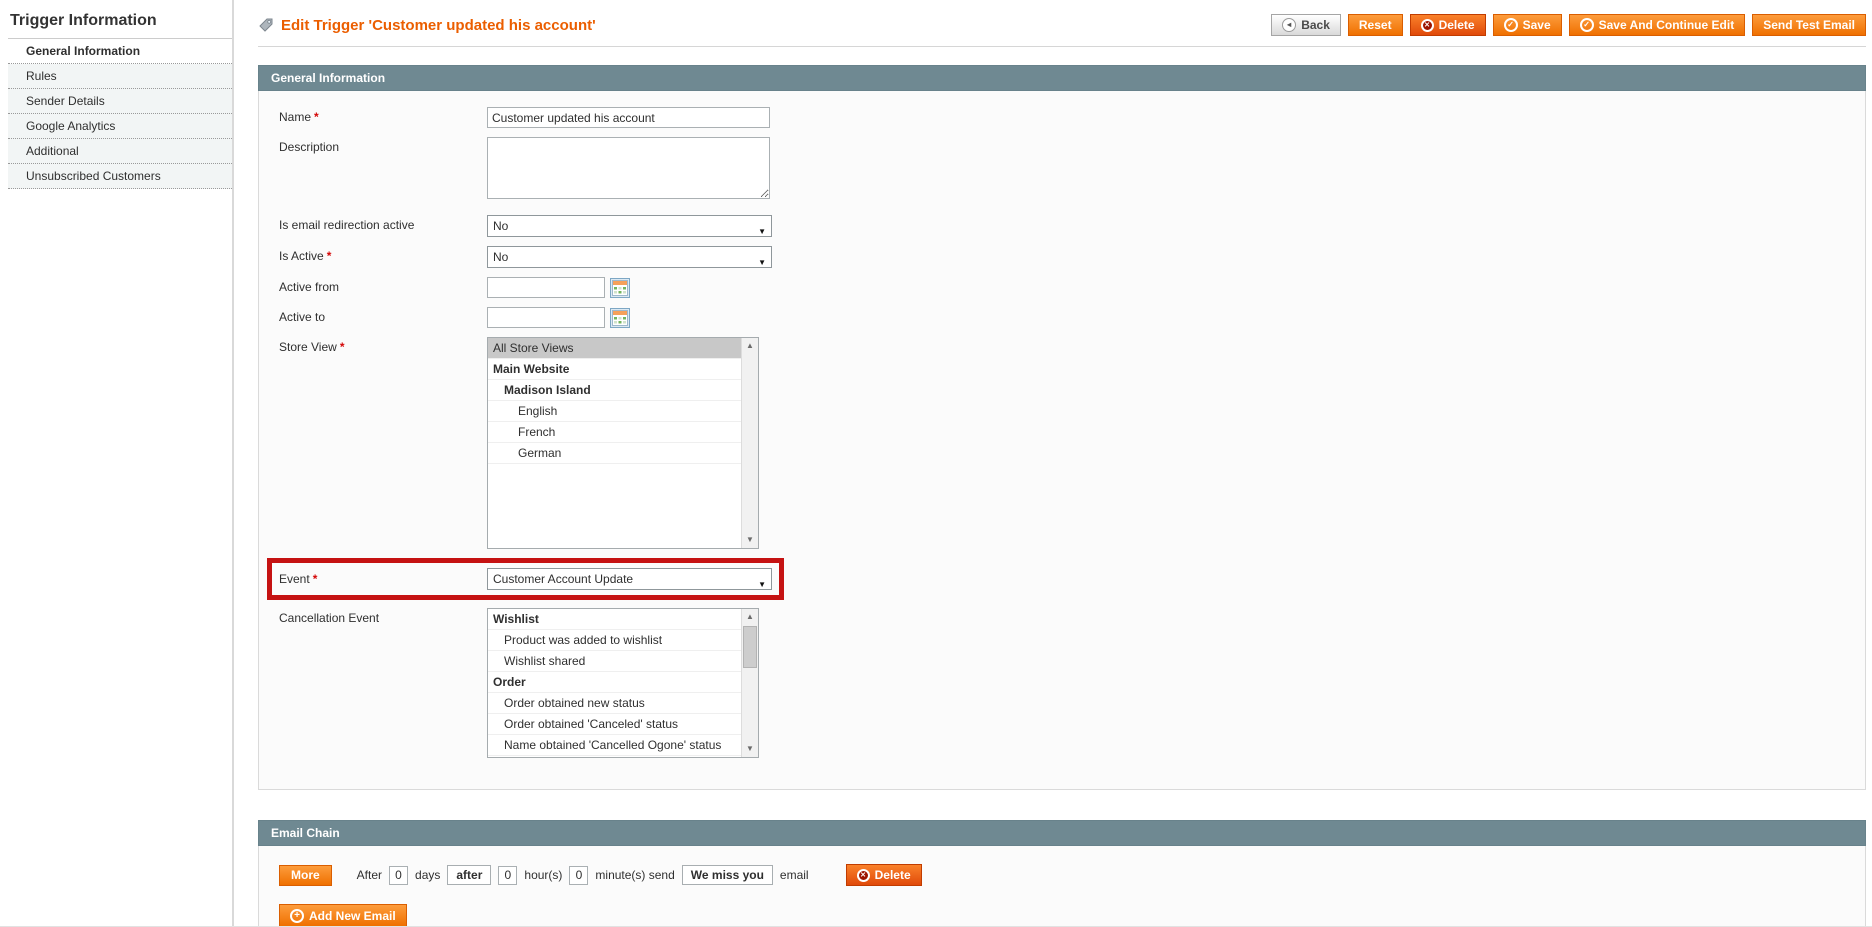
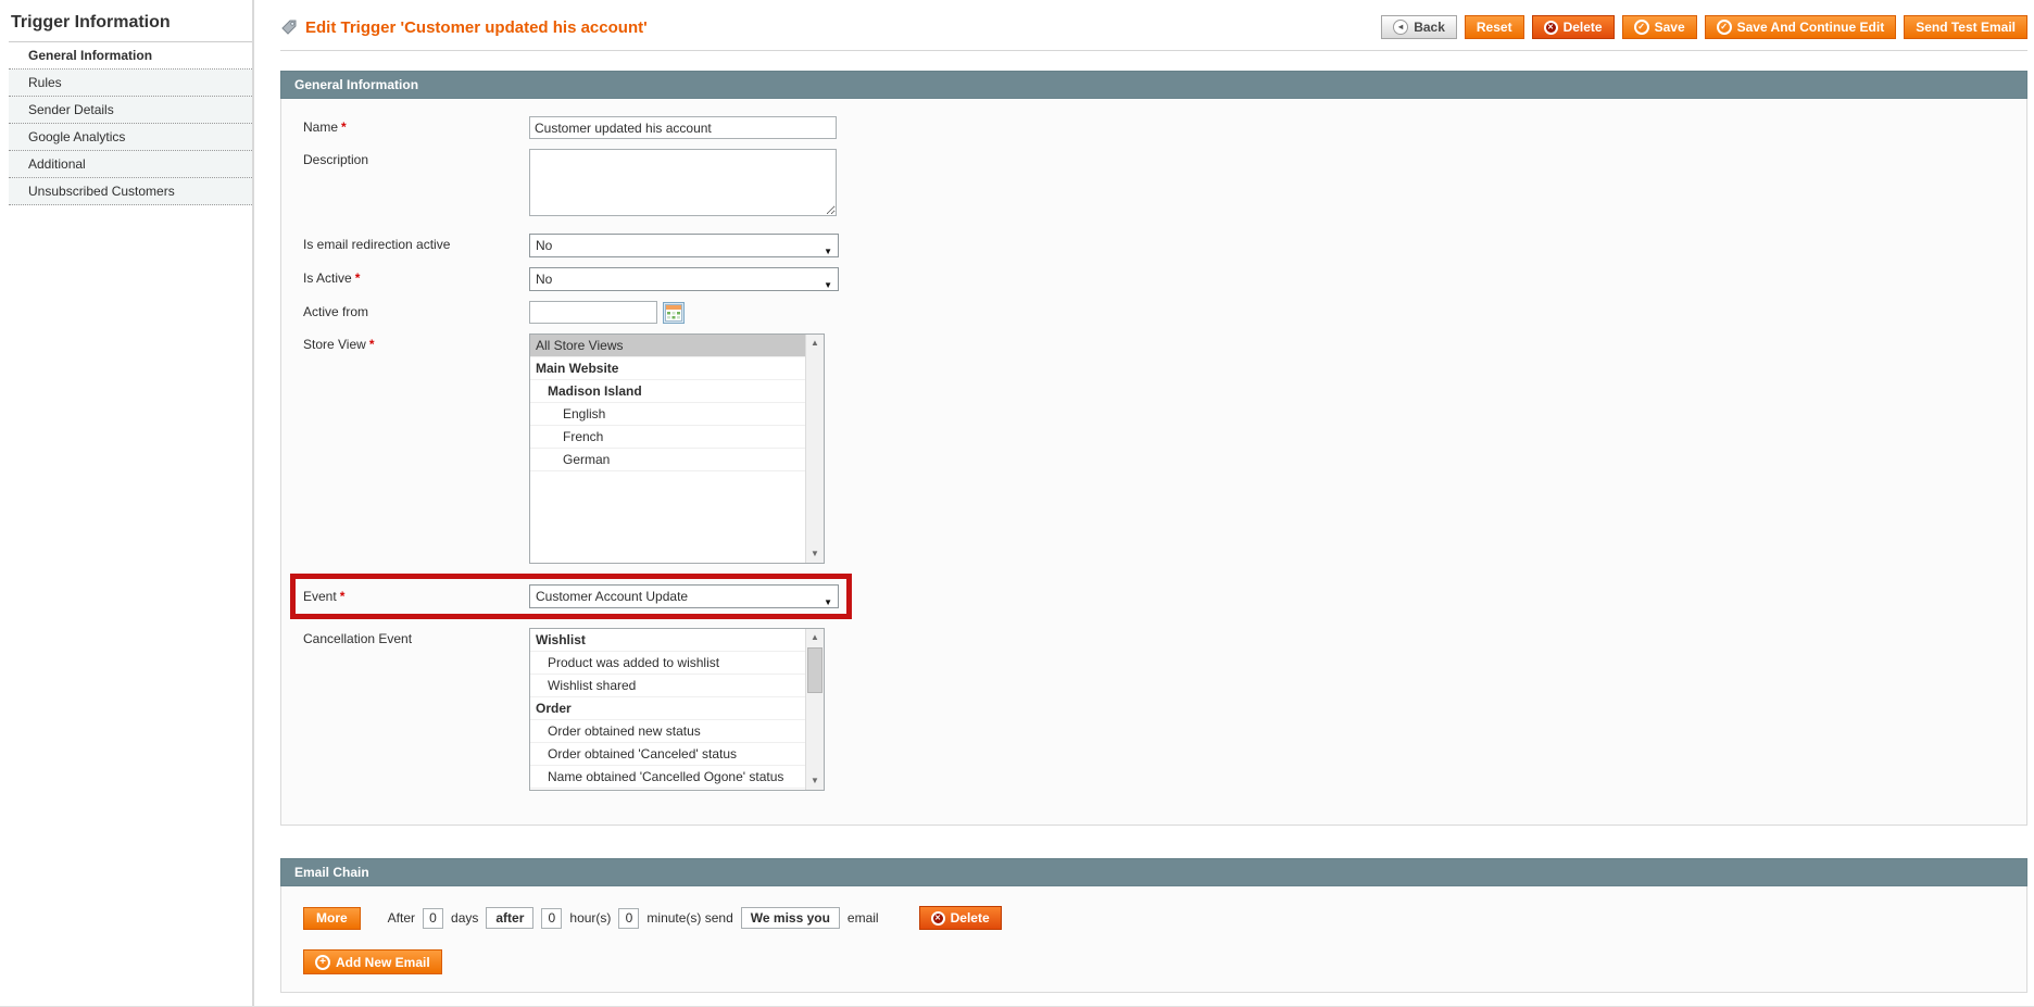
  Trigger Information
  General Information
  Rules
  Sender Details
  Google Analytics
  Additional
  Unsubscribed Customers
  Edit Trigger 'Customer updated his account'
  ◂
  Back
  Reset
  Delete
  ✓
  Save
  ✓
  Save And Continue Edit
  Send Test Email
  General Information
  Name *
  Customer updated his account
  Description
  Is email redirection active
  No
  ▼
  Is Active *
  No
  ▼
  Active from
- Active to
  Store View *
  All Store Views
  Main Website
  Madison Island
  English
  French
  German
  ▲
  ▼
  Event *
  Customer Account Update
  ▼
  Cancellation Event
  Wishlist
  Product was added to wishlist
  Wishlist shared
  Order
  Order obtained new status
  Order obtained 'Canceled' status
  Name obtained 'Cancelled Ogone' status
  ▲
  ▼
  Email Chain
  More
  After
  0
  days
  after
  0
  hour(s)
  0
  minute(s) send
  We miss you
  email
  Delete
  +
  Add New Email
